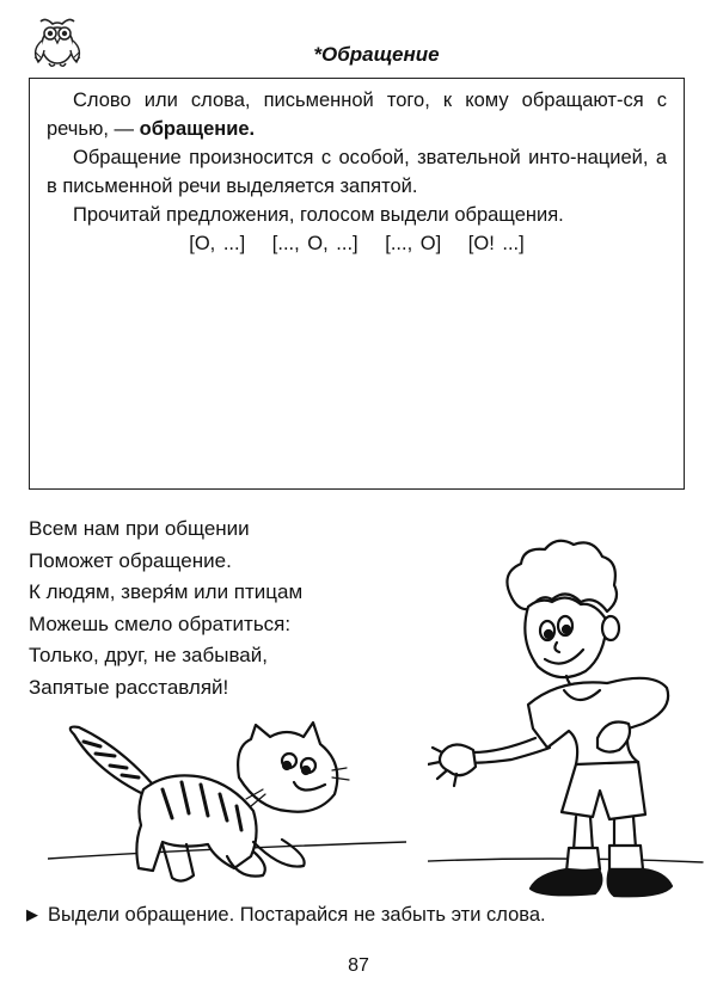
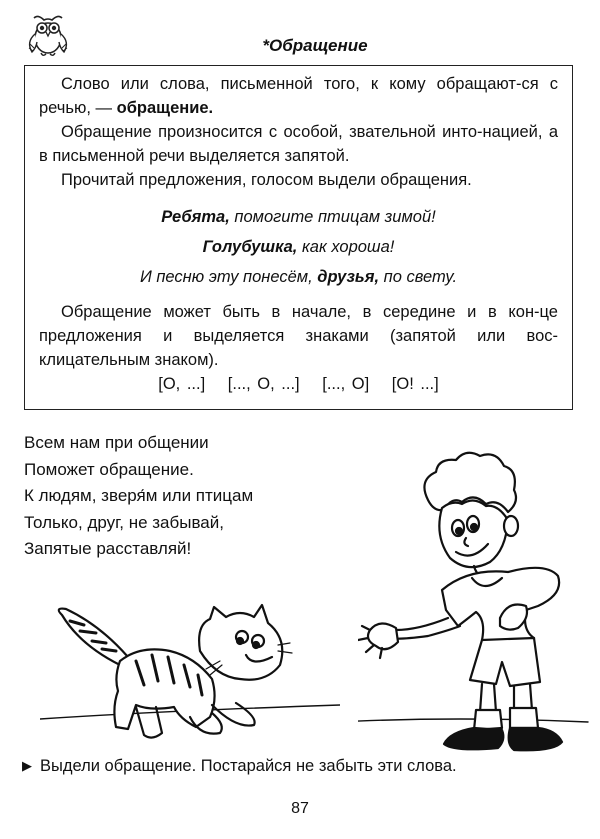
  *Обращение
  Слово или слова, письменной того, к кому обращают-ся с речью, — обращение.
  Обращение произносится с особой, звательной инто-нацией, а в письменной речи выделяется запятой.
  Прочитай предложения, голосом выдели обращения.
+ Ребята, помогите птицам зимой!
+ Голубушка, как хороша!
+ И песню эту понесём, друзья, по свету.
+ Обращение может быть в начале, в середине и в кон-це предложения и выделяется знаками (запятой или вос-клицательным знаком).
  [О, ...] [..., О, ...] [..., О] [О! ...]
  Всем нам при общении
  Поможет обращение.
  К людям, зверя́м или птицам
- Можешь смело обратиться:
  Только, друг, не забывай,
  Запятые расставляй!
  ▶ Выдели обращение. Постарайся не забыть эти слова.
  87
